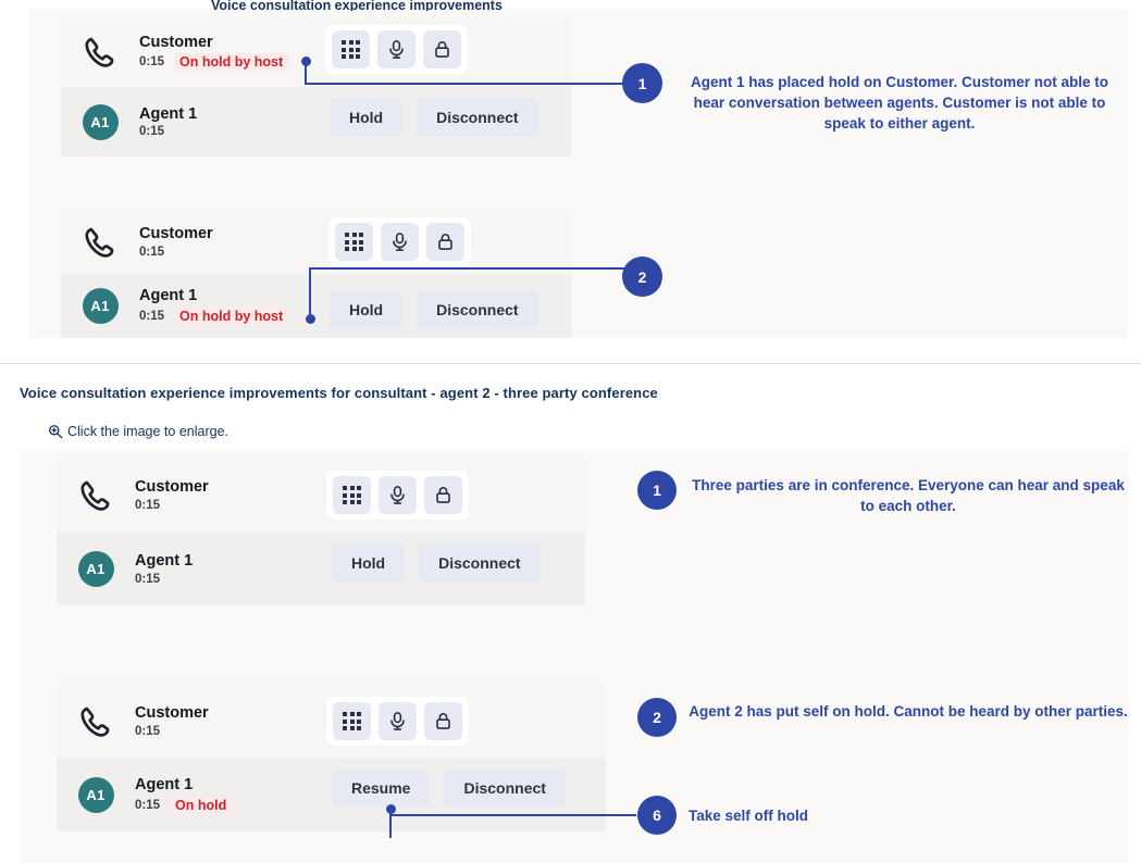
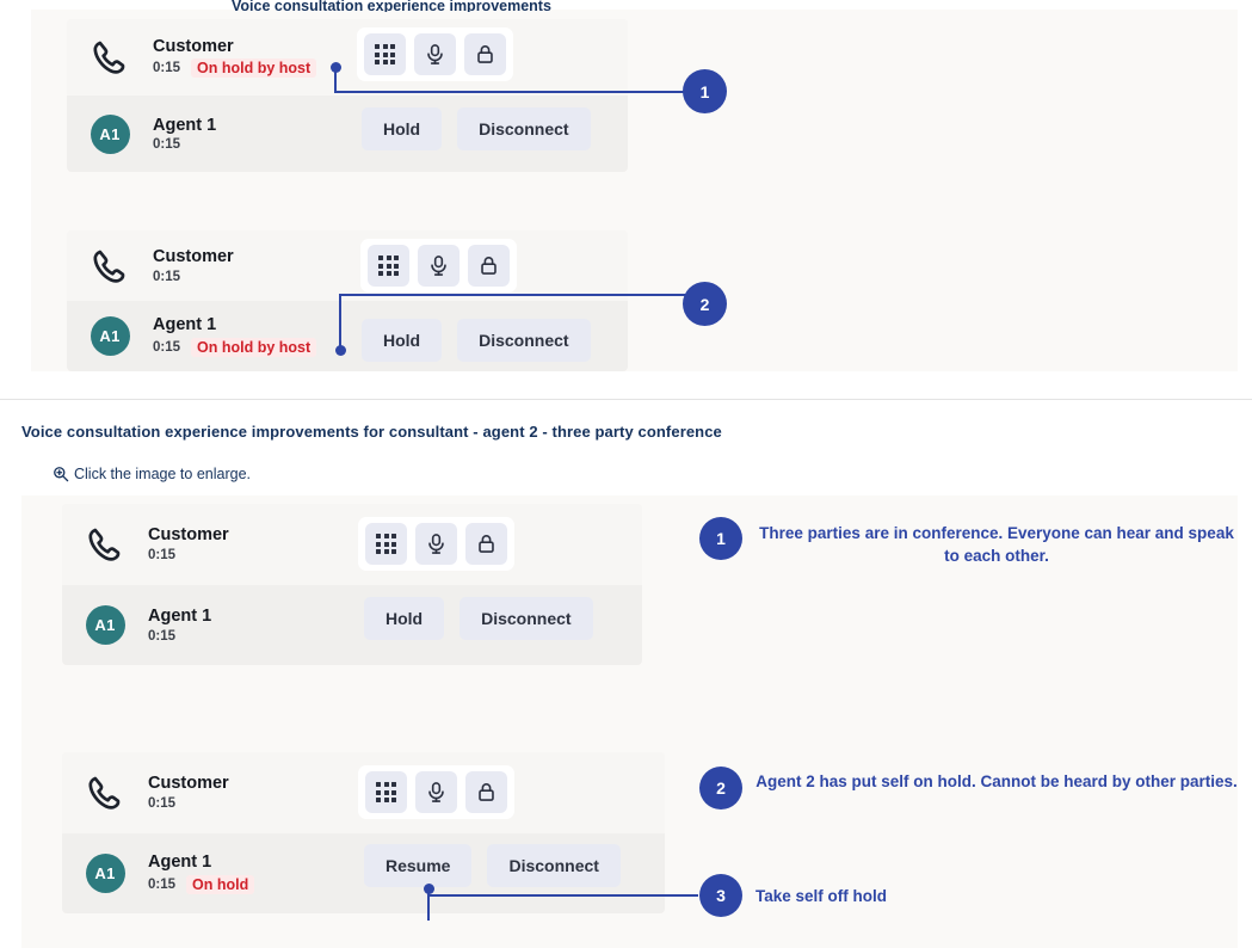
  Voice consultation experience improvements
  Customer
  0:15
  On hold by host
  A1
  Agent 1
  0:15
  Hold
  Disconnect
  1
- Agent 1 has placed hold on Customer. Customer not able to hear conversation between agents. Customer is not able to speak to either agent.
  Customer
  0:15
  A1
  Agent 1
  0:15
  On hold by host
  Hold
  Disconnect
  2
  Voice consultation experience improvements for consultant - agent 2 - three party conference
  Click the image to enlarge.
  Customer
  0:15
  A1
  Agent 1
  0:15
  Hold
  Disconnect
  1
  Three parties are in conference. Everyone can hear and speak to each other.
  Customer
  0:15
  A1
  Agent 1
  0:15
  On hold
  Resume
  Disconnect
  2
  Agent 2 has put self on hold. Cannot be heard by other parties.
- 6
+ 3
  Take self off hold
